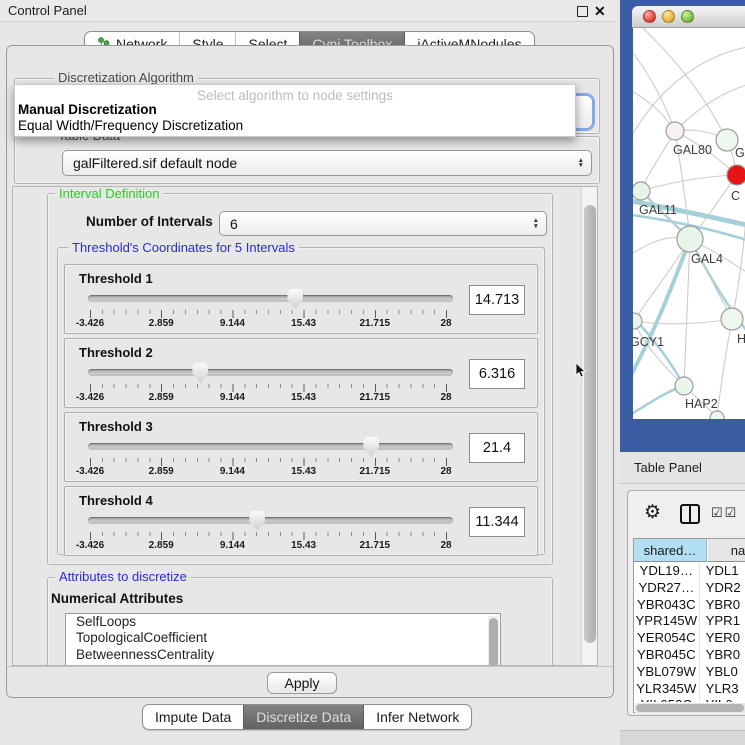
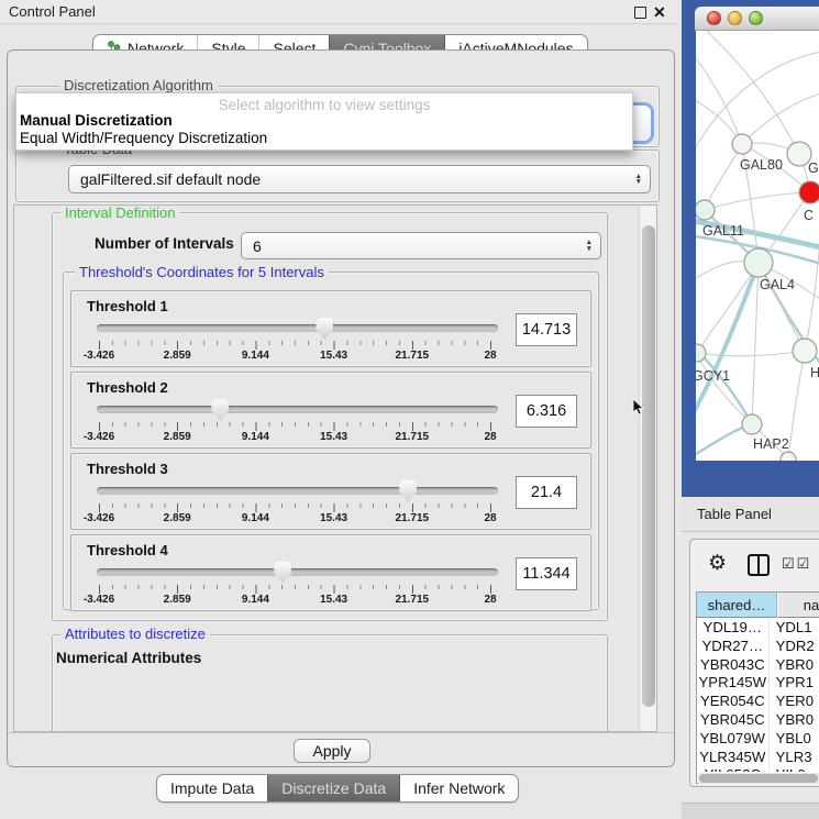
  Control Panel
  ✕
  Network
  Style
  Select
  Cyni Toolbox
  jActiveMNodules
  Discretization Algorithm
- Select algorithm to node settings
+ Select algorithm to view settings
  Manual Discretization
  Equal Width/Frequency Discretization
  galFiltered.sif default node
  Interval Definition
  Number of Intervals
  6
  Threshold's Coordinates for 5 Intervals
  Threshold 1
  -3.426
  2.859
  9.144
  15.43
  21.715
  28
  14.713
  Threshold 2
  -3.426
  2.859
  9.144
  15.43
  21.715
  28
  6.316
  Threshold 3
  -3.426
  2.859
  9.144
  15.43
  21.715
  28
  21.4
  Threshold 4
  -3.426
  2.859
  9.144
  15.43
  21.715
  28
  11.344
  Attributes to discretize
  Numerical Attributes
- SelfLoops
- TopologicalCoefficient
- BetweennessCentrality
  Apply
  Impute Data
  Discretize Data
  Infer Network
  GAL80
  C
  GAL11
  GAL4
  GCY1
  H
  HAP2
  Table Panel
  ⚙
  ☑☑
  shared…
  na
  YDL19…
  YDL1
  YDR27…
  YDR2
  YBR043C
  YBR0
  YPR145W
  YPR1
  YER054C
  YER0
  YBR045C
  YBR0
  YBL079W
  YBL0
  YLR345W
  YLR3
